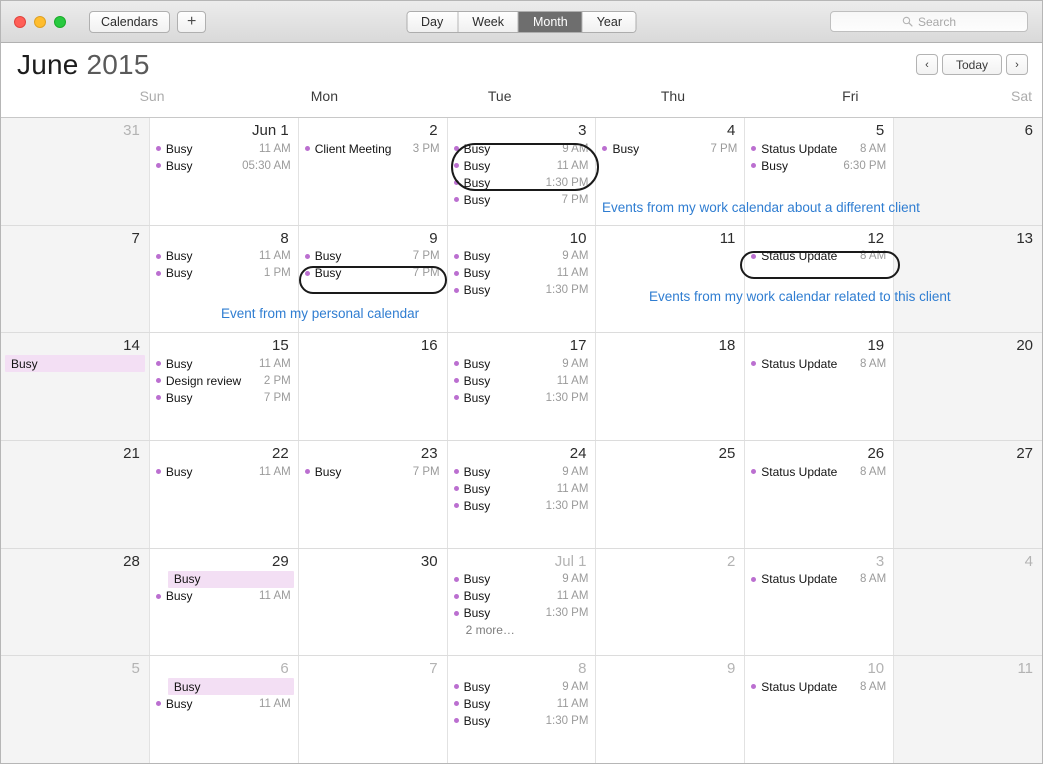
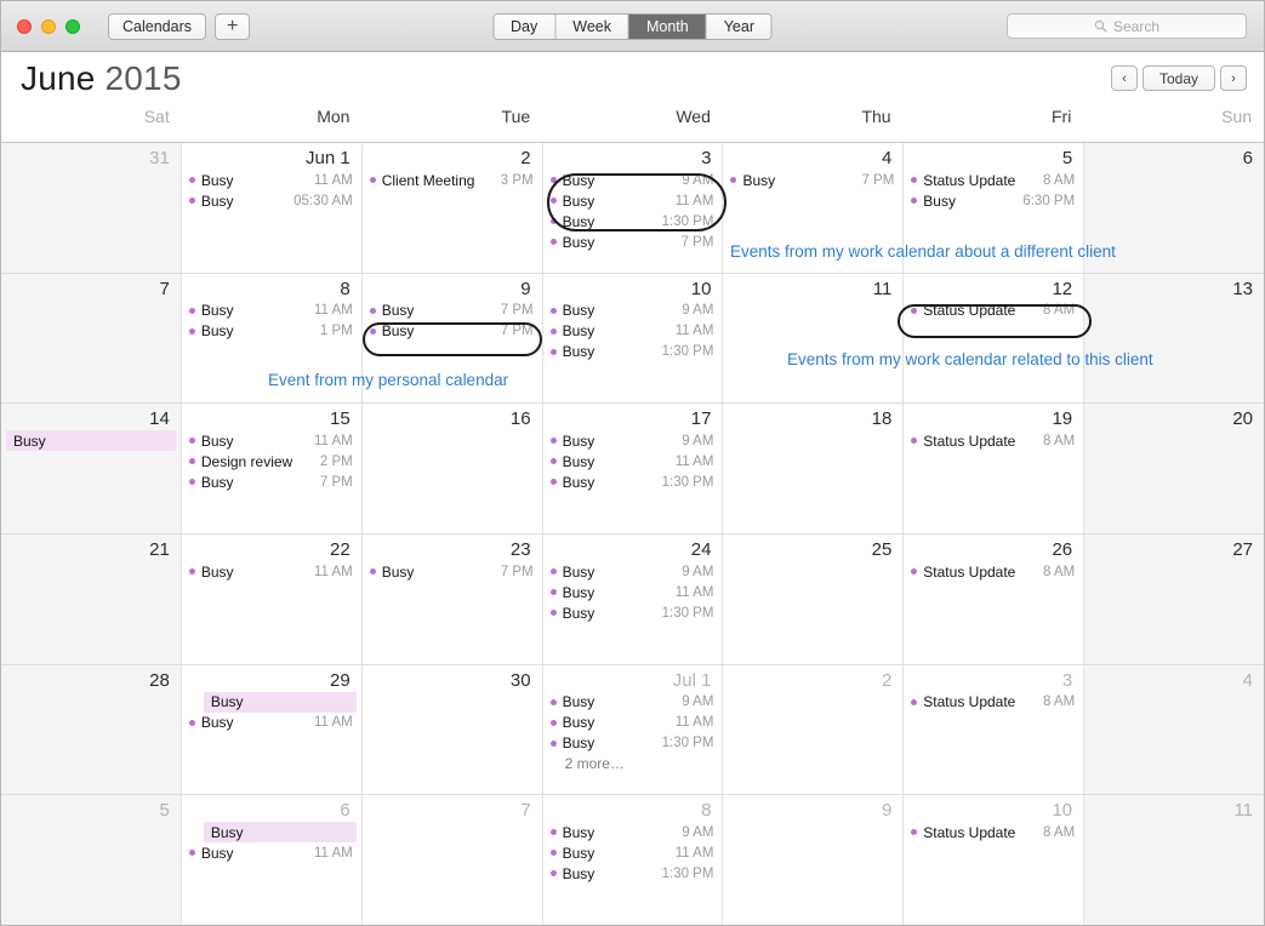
  Calendars
  +
  Day
  Week
  Month
  Year
  Search
  June 2015
  ‹
  Today
  ›
- Sun
+ Sat
  Mon
  Tue
+ Wed
  Thu
  Fri
- Sat
+ Sun
  31
  Jun 1
  Busy
  11 AM
  Busy
  05:30 AM
  2
  Client Meeting
  3 PM
  3
  Busy
  9 AM
  Busy
  11 AM
  Busy
  1:30 PM
  Busy
  7 PM
  4
  Busy
  7 PM
  5
  Status Update
  8 AM
  Busy
  6:30 PM
  6
  7
  8
  Busy
  11 AM
  Busy
  1 PM
  9
  Busy
  7 PM
  Busy
  7 PM
  10
  Busy
  9 AM
  Busy
  11 AM
  Busy
  1:30 PM
  11
  12
  Status Update
  8 AM
  13
  14
  Busy
  15
  Busy
  11 AM
  Design review
  2 PM
  Busy
  7 PM
  16
  17
  Busy
  9 AM
  Busy
  11 AM
  Busy
  1:30 PM
  18
  19
  Status Update
  8 AM
  20
  21
  22
  Busy
  11 AM
  23
  Busy
  7 PM
  24
  Busy
  9 AM
  Busy
  11 AM
  Busy
  1:30 PM
  25
  26
  Status Update
  8 AM
  27
  28
  29
  Busy
  Busy
  11 AM
  30
  Jul 1
  Busy
  9 AM
  Busy
  11 AM
  Busy
  1:30 PM
  2 more…
  2
  3
  Status Update
  8 AM
  4
  5
  6
  Busy
  Busy
  11 AM
  7
  8
  Busy
  9 AM
  Busy
  11 AM
  Busy
  1:30 PM
  9
  10
  Status Update
  8 AM
  11
  Events from my work calendar about a different client
  Event from my personal calendar
  Events from my work calendar related to this client
